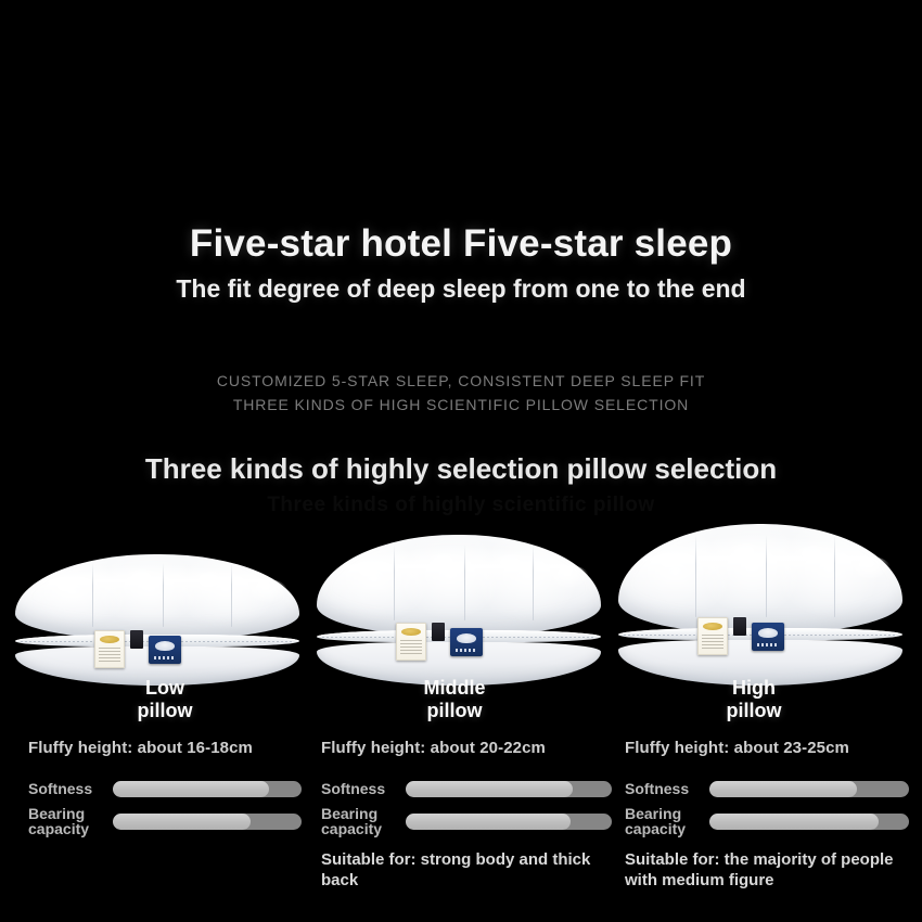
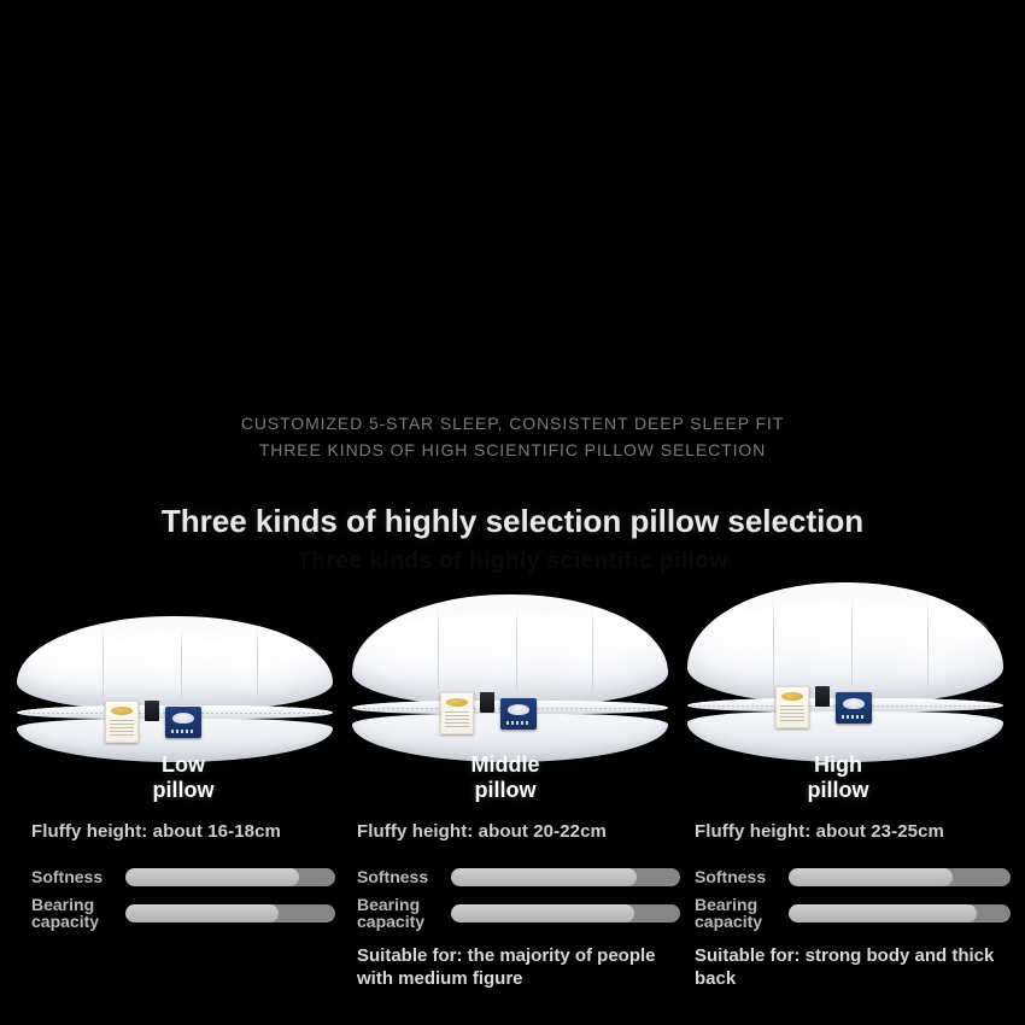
- Five-star hotel Five-star sleep
- The fit degree of deep sleep from one to the end
  CUSTOMIZED 5-STAR SLEEP, CONSISTENT DEEP SLEEP FIT
  THREE KINDS OF HIGH SCIENTIFIC PILLOW SELECTION
  Three kinds of highly selection pillow selection
  Low
  pillow
  Fluffy height: about 16-18cm
  Softness
  Bearing
  capacity
  Middle
  pillow
  Fluffy height: about 20-22cm
  Softness
  Bearing
  capacity
- Suitable for: strong body and thick back
+ Suitable for: the majority of people with medium figure
  High
  pillow
  Fluffy height: about 23-25cm
  Softness
  Bearing
  capacity
- Suitable for: the majority of people with medium figure
+ Suitable for: strong body and thick back
